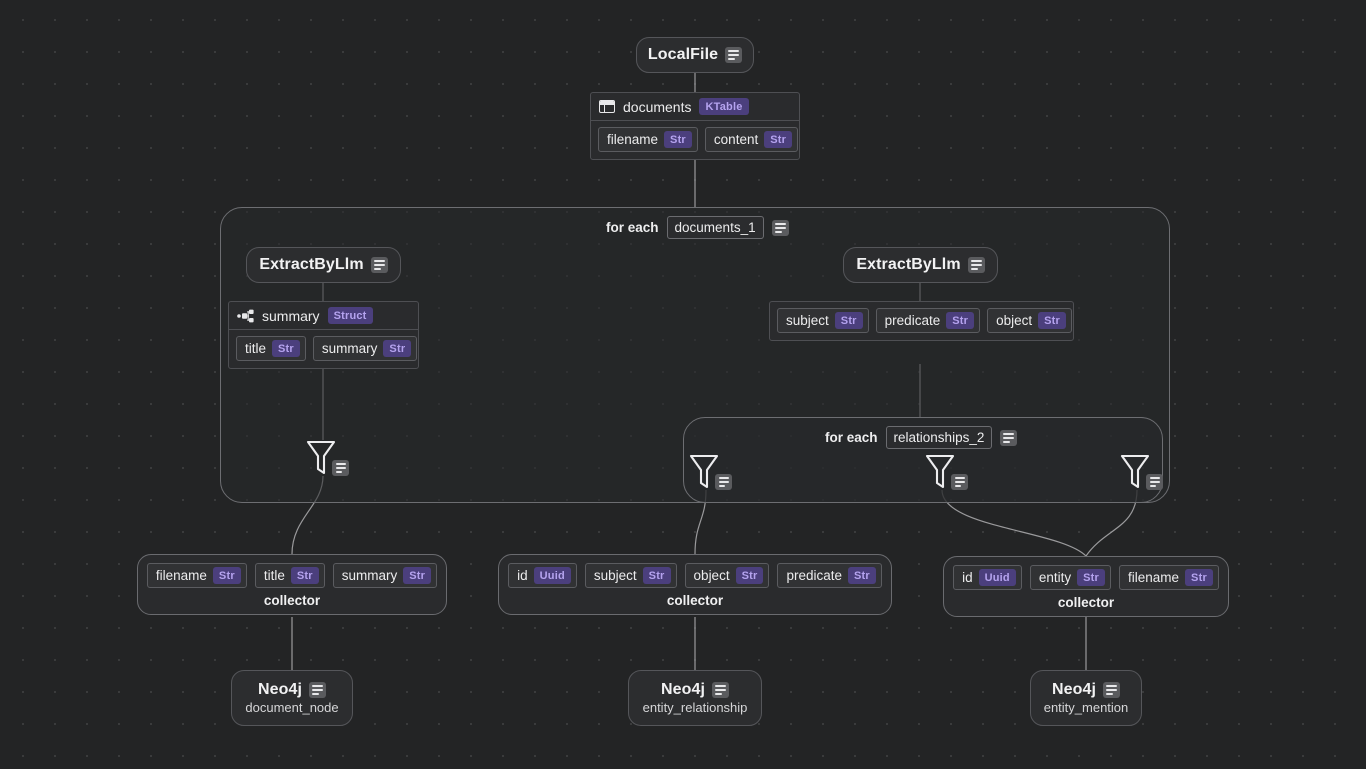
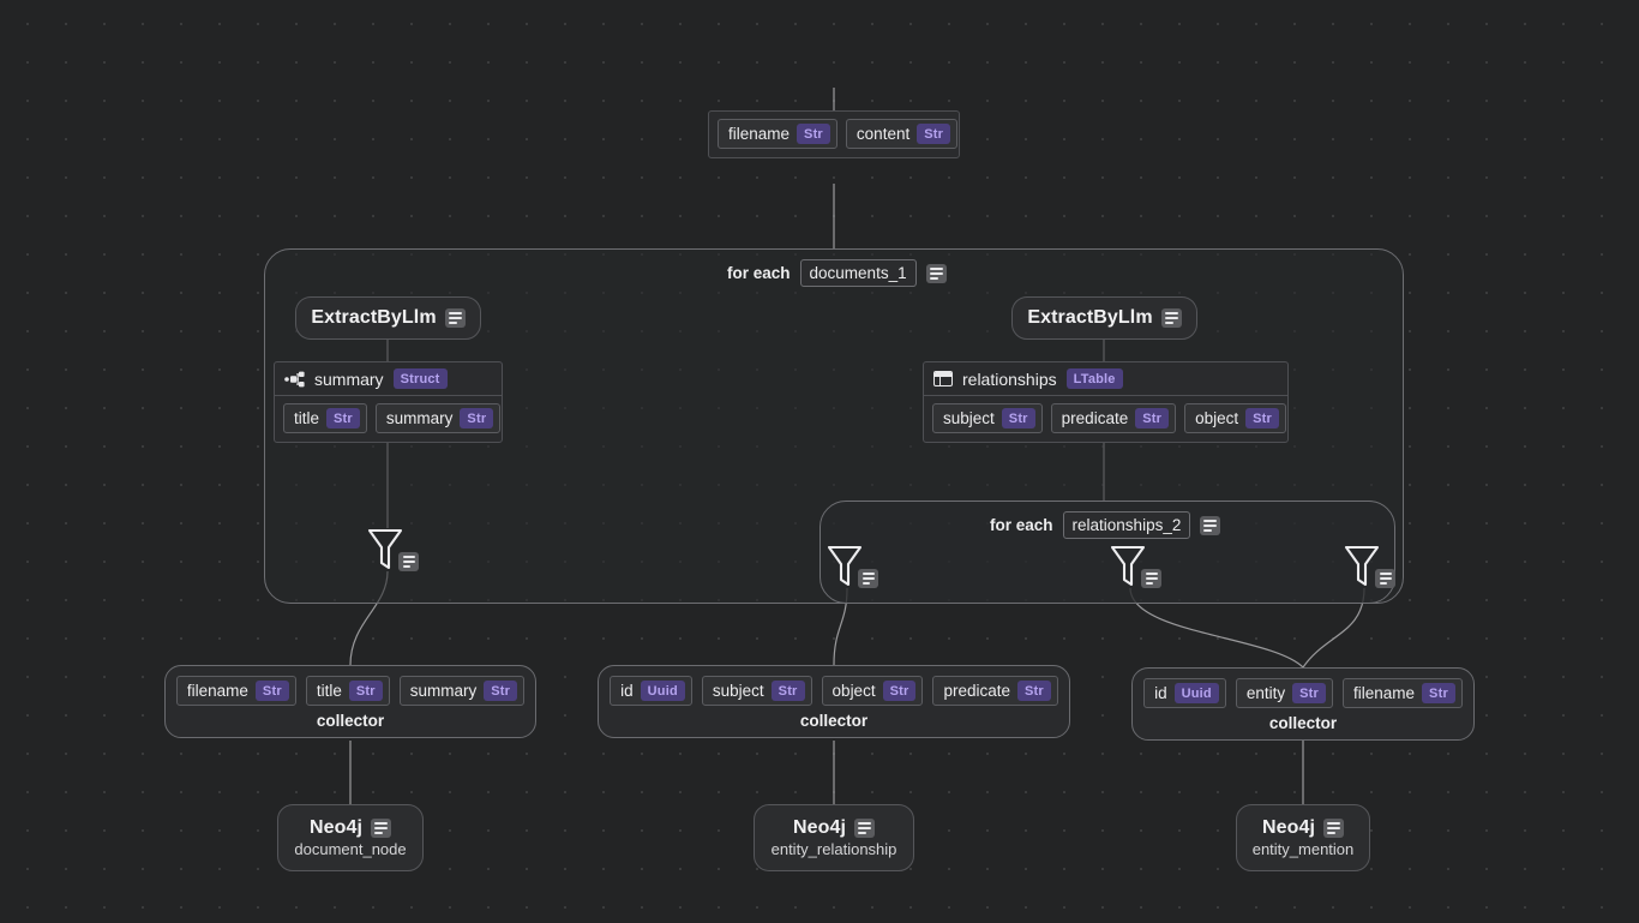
  for each
  documents_1
  for each
  relationships_2
- LocalFile
- documents
- KTable
  filename
  Str
  content
  Str
  ExtractByLlm
  summary
  Struct
  title
  Str
  summary
  Str
  ExtractByLlm
+ relationships
+ LTable
  subject
  Str
  predicate
  Str
  object
  Str
  filename
  Str
  title
  Str
  summary
  Str
  collector
  id
  Uuid
  subject
  Str
  object
  Str
  predicate
  Str
  collector
  id
  Uuid
  entity
  Str
  filename
  Str
  collector
  Neo4j
  document_node
  Neo4j
  entity_relationship
  Neo4j
  entity_mention
